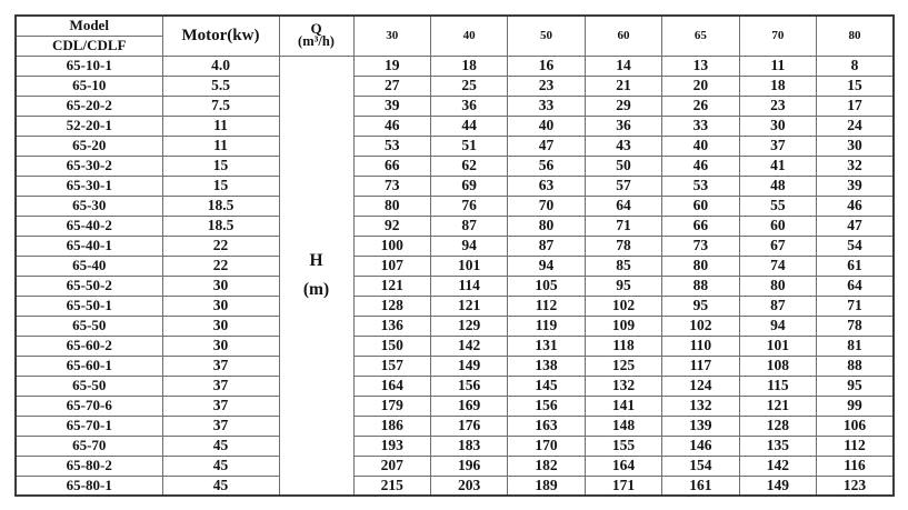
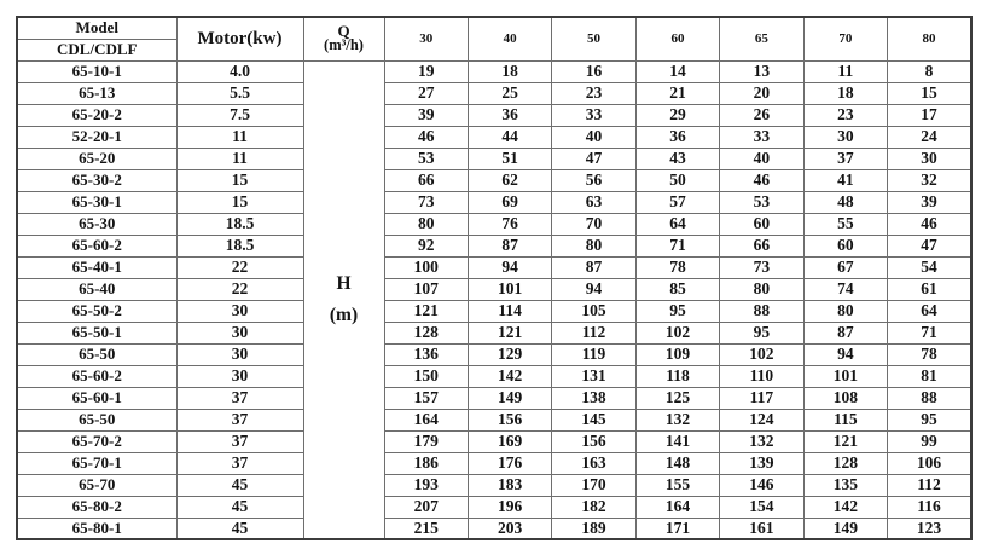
  Model	Motor(kw)	Q (m³/h)	30	40	50	60	65	70	80
  CDL/CDLF
  65-10-1	4.0	H(m)	19	18	16	14	13	11	8
- 65-10	5.5	27	25	23	21	20	18	15
+ 65-13	5.5	27	25	23	21	20	18	15
  65-20-2	7.5	39	36	33	29	26	23	17
  52-20-1	11	46	44	40	36	33	30	24
  65-20	11	53	51	47	43	40	37	30
  65-30-2	15	66	62	56	50	46	41	32
  65-30-1	15	73	69	63	57	53	48	39
  65-30	18.5	80	76	70	64	60	55	46
- 65-40-2	18.5	92	87	80	71	66	60	47
+ 65-60-2	18.5	92	87	80	71	66	60	47
  65-40-1	22	100	94	87	78	73	67	54
  65-40	22	107	101	94	85	80	74	61
  65-50-2	30	121	114	105	95	88	80	64
  65-50-1	30	128	121	112	102	95	87	71
  65-50	30	136	129	119	109	102	94	78
  65-60-2	30	150	142	131	118	110	101	81
  65-60-1	37	157	149	138	125	117	108	88
  65-50	37	164	156	145	132	124	115	95
- 65-70-6	37	179	169	156	141	132	121	99
+ 65-70-2	37	179	169	156	141	132	121	99
  65-70-1	37	186	176	163	148	139	128	106
  65-70	45	193	183	170	155	146	135	112
  65-80-2	45	207	196	182	164	154	142	116
  65-80-1	45	215	203	189	171	161	149	123
